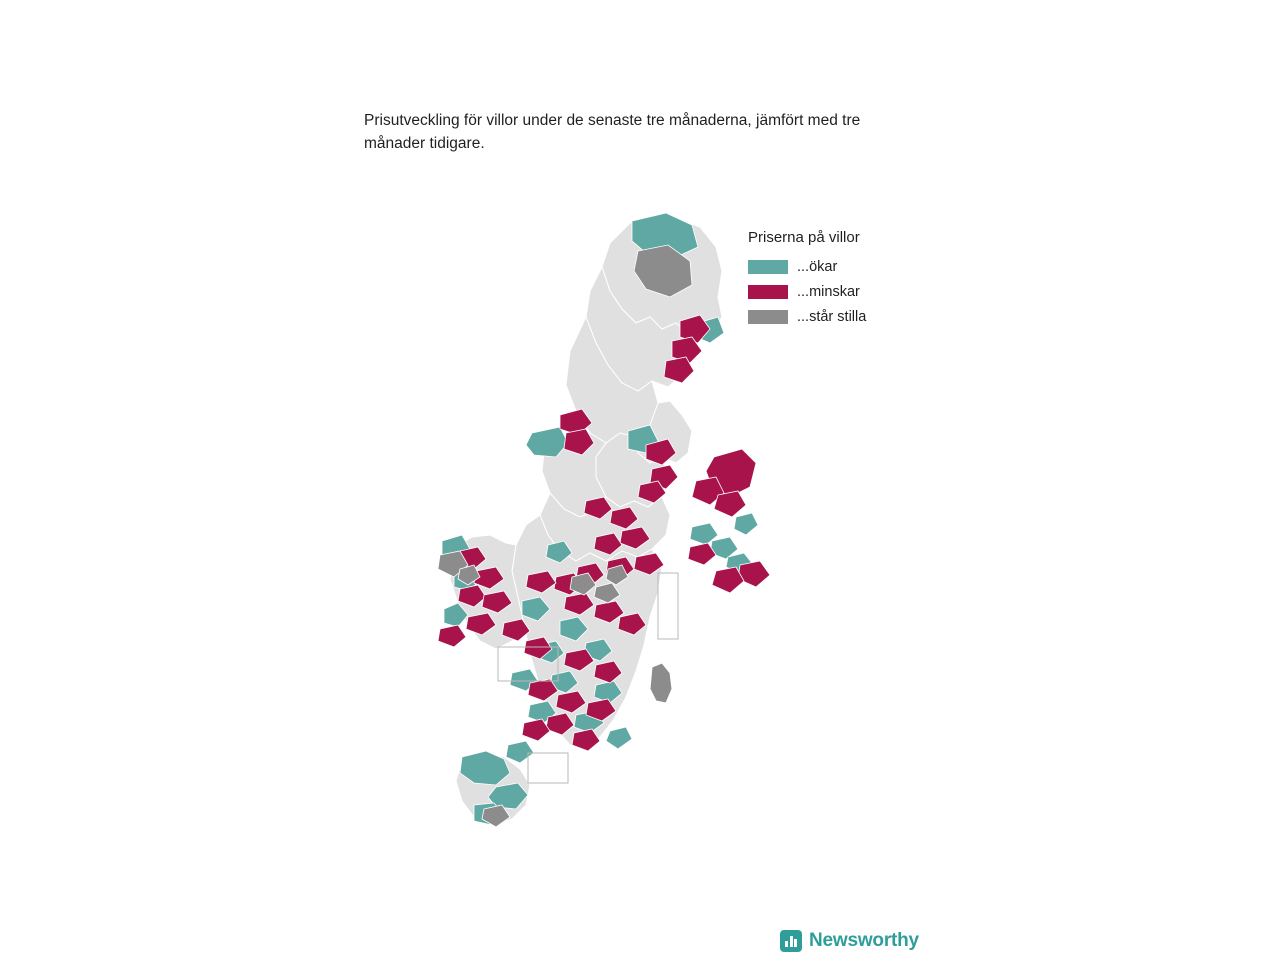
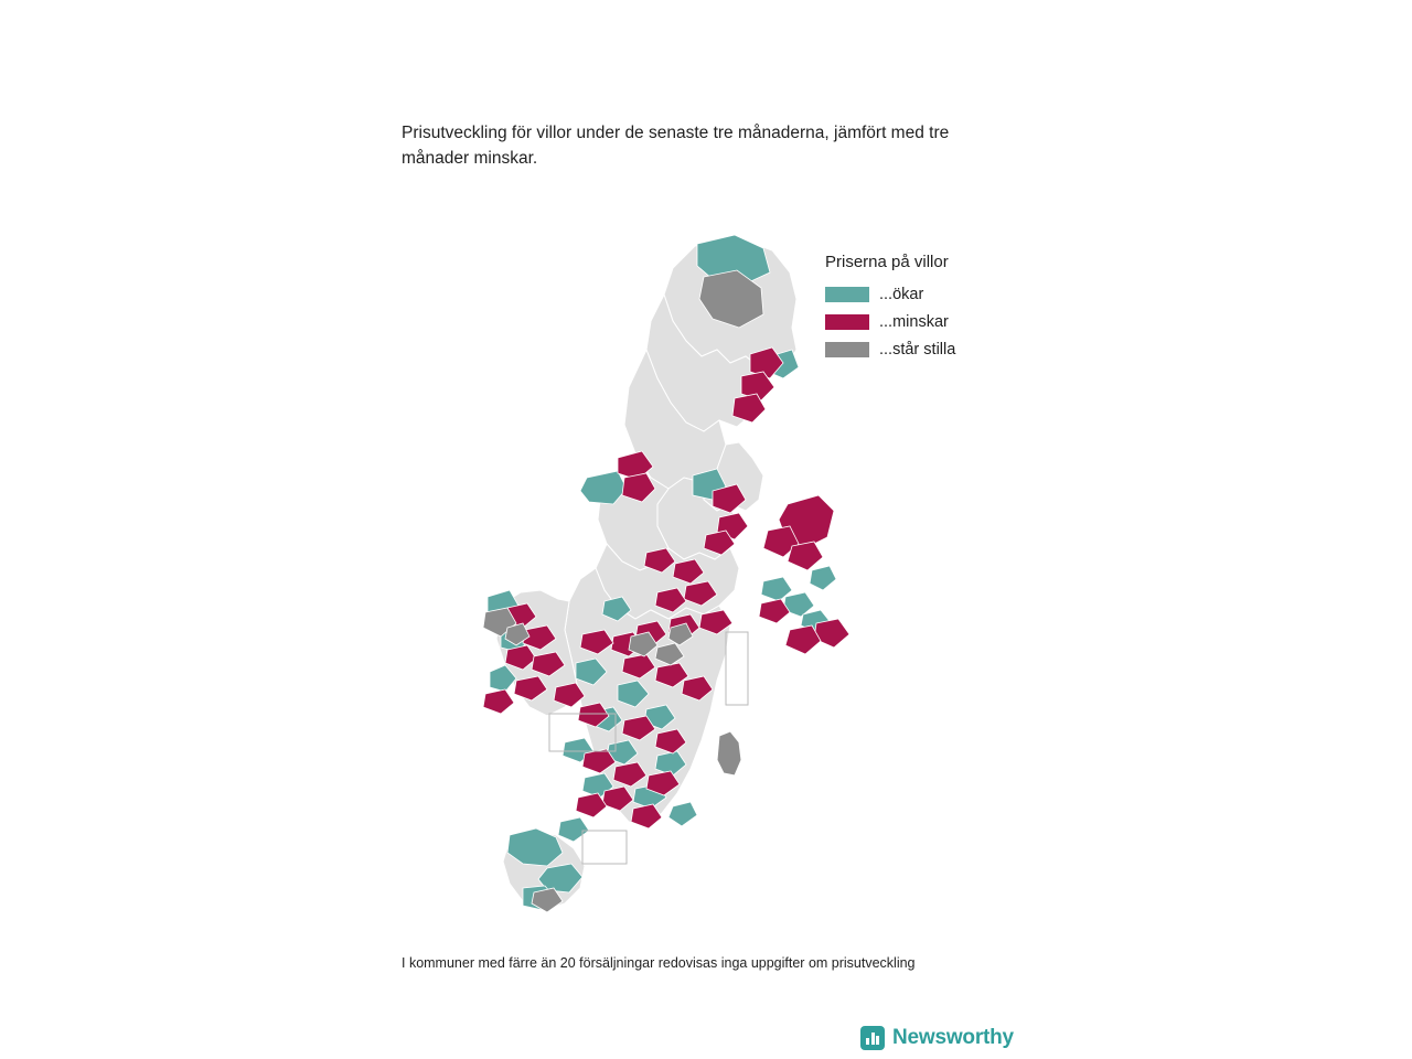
- Prisutveckling för villor under de senaste tre månaderna, jämfört med tre månader tidigare.
+ Prisutveckling för villor under de senaste tre månaderna, jämfört med tre månader minskar.
  Priserna på villor
  ...ökar
  ...minskar
  ...står stilla
+ I kommuner med färre än 20 försäljningar redovisas inga uppgifter om prisutveckling
  Newsworthy
